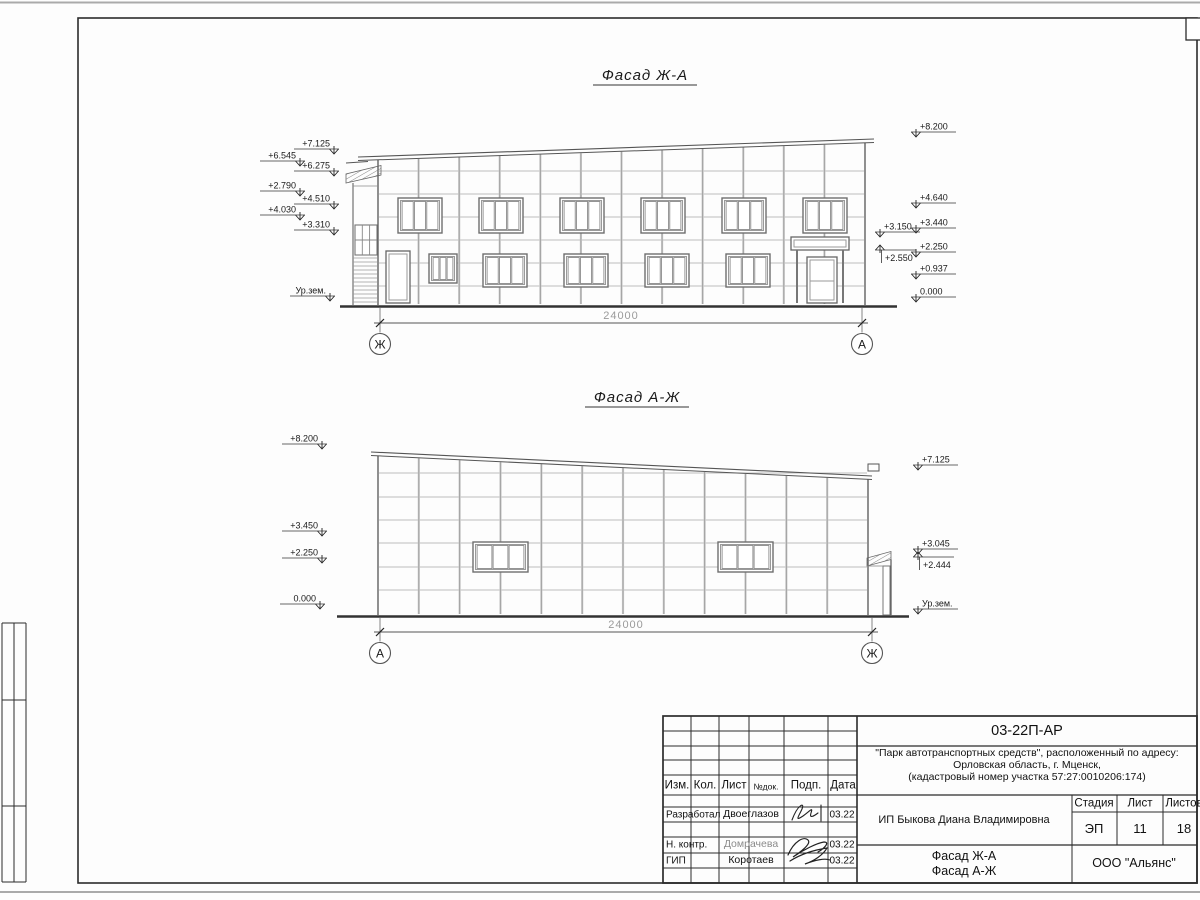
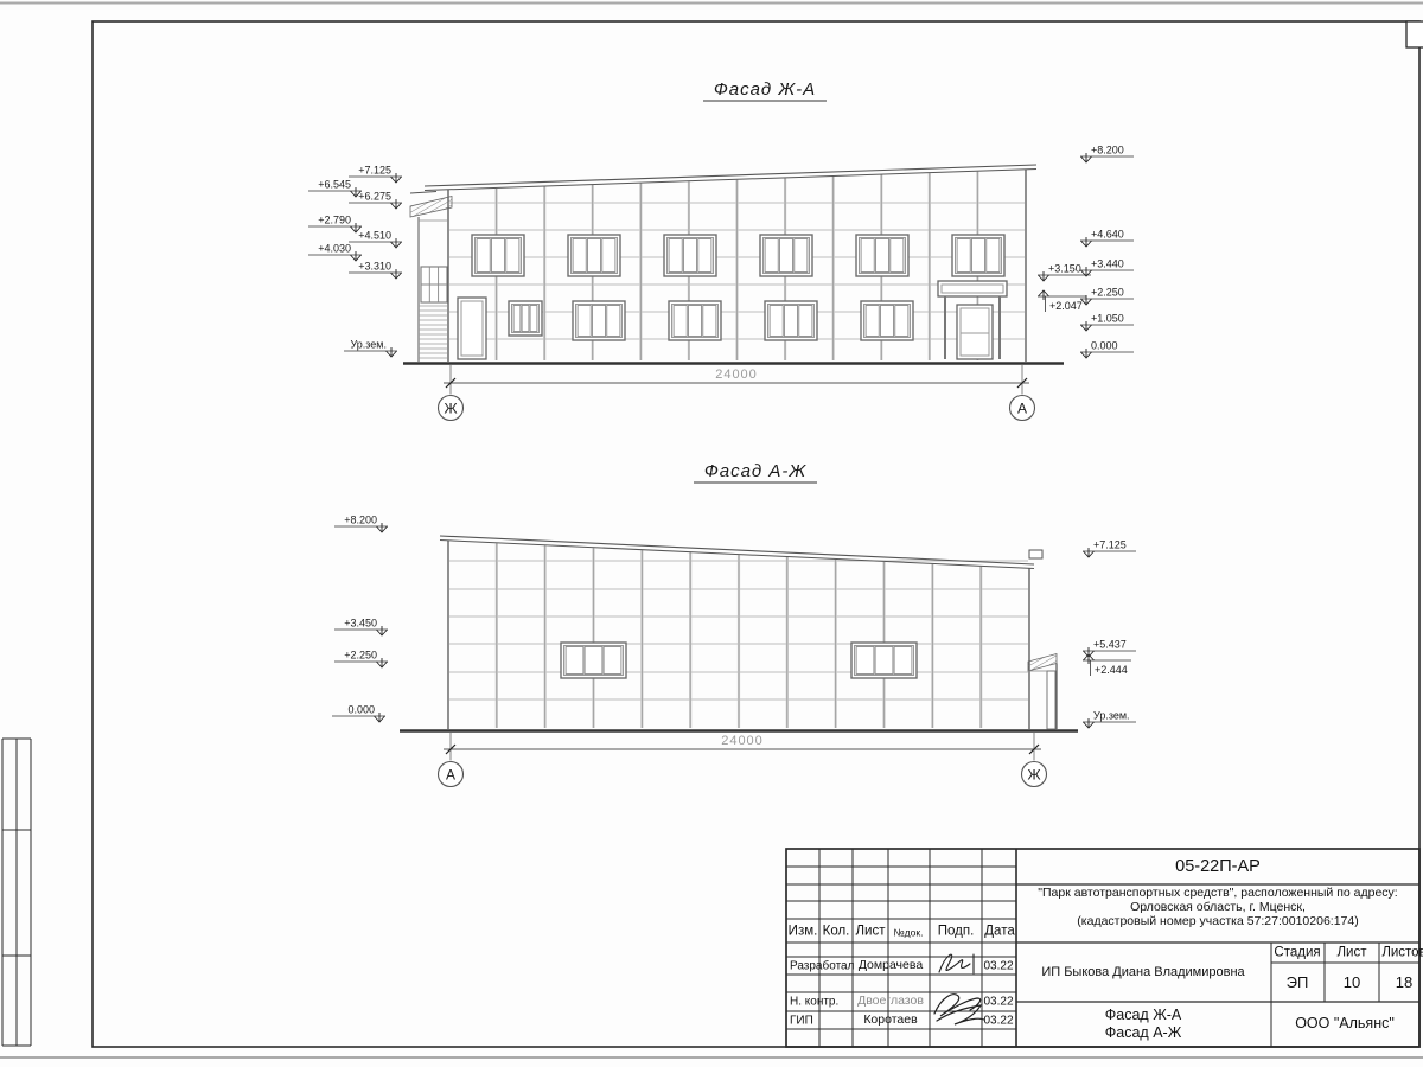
  24000
  Ж
  А
  Фасад Ж-А
  +6.545
  +2.790
  +4.030
  +7.125
  +6.275
  +4.510
  +3.310
  Ур.зем.
  +3.150
- +2.550
+ +2.047
  +8.200
  +4.640
  +3.440
  +2.250
- +0.937
+ +1.050
  0.000
  24000
  А
  Ж
  Фасад А-Ж
  +8.200
  +3.450
  +2.250
  0.000
  +7.125
- +3.045
+ +5.437
  +2.444
  Ур.зем.
- 03-22П-АР
+ 05-22П-АР
  "Парк автотранспортных средств", расположенный по адресу:
  Орловская область, г. Мценск,
  (кадастровый номер участка 57:27:0010206:174)
  Изм.
  Кол.
  Лист
  №док.
  Подп.
  Дата
  Разработал
- Двоеглазов
+ Домрачева
  03.22
  Н. контр.
- Домрачева
+ Двоеглазов
  03.22
  ГИП
  Коротаев
  03.22
  ИП Быкова Диана Владимировна
  Стадия
  Лист
  Листо
  ЭП
- 11
+ 10
  18
  Фасад Ж-А
  Фасад А-Ж
  ООО "Альянс"
